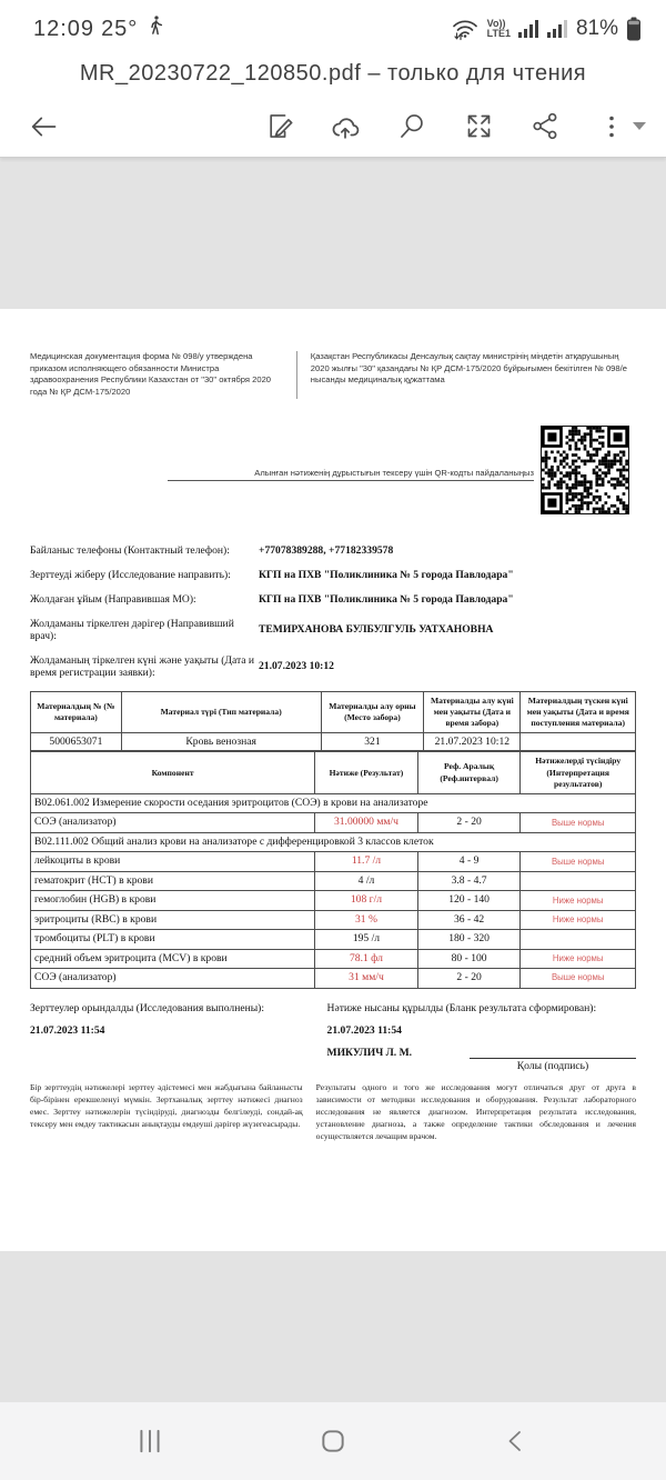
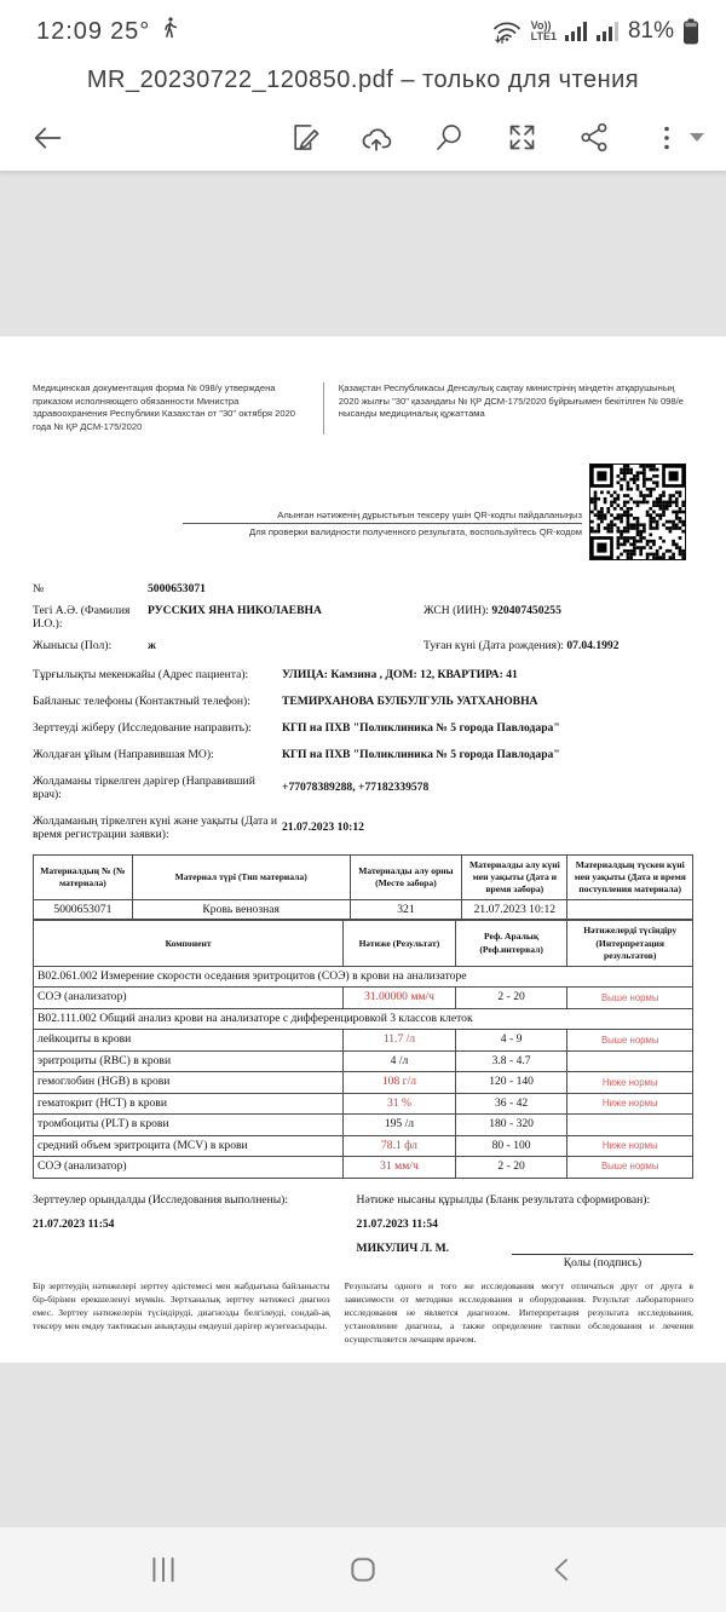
  12:09
  25°
  Vo))
  LTE1
  81%
  MR_20230722_120850.pdf – только для чтения
  Медицинская документация форма № 098/у утверждена приказом исполняющего обязанности Министра здравоохранения Республики Казахстан от "30" октября 2020 года № ҚР ДСМ-175/2020
  Қазақстан Республикасы Денсаулық сақтау министрінің міндетін атқарушының 2020 жылғы "30" қазандағы № ҚР ДСМ-175/2020 бұйрығымен бекітілген № 098/е нысанды медициналық құжаттама
  Алынған нәтиженің дұрыстығын тексеру үшін QR-кодты пайдаланыңыз
+ Для проверки валидности полученного результата, воспользуйтесь QR-кодом
+ №
+ 5000653071
+ Тегі А.Ә. (Фамилия И.О.):
+ РУССКИХ ЯНА НИКОЛАЕВНА
+ ЖСН (ИИН): 920407450255
+ Жынысы (Пол):
+ ж
+ Туған күні (Дата рождения): 07.04.1992
+ Тұрғылықты мекенжайы (Адрес пациента):
+ УЛИЦА: Камзина , ДОМ: 12, КВАРТИРА: 41
  Байланыс телефоны (Контактный телефон):
- +77078389288, +77182339578
+ ТЕМИРХАНОВА БУЛБУЛГУЛЬ УАТХАНОВНА
  Зерттеуді жіберу (Исследование направить):
  КГП на ПХВ "Поликлиника № 5 города Павлодара"
  Жолдаған ұйым (Направившая МО):
  КГП на ПХВ "Поликлиника № 5 города Павлодара"
  Жолдаманы тіркелген дәрігер (Направивший врач):
- ТЕМИРХАНОВА БУЛБУЛГУЛЬ УАТХАНОВНА
+ +77078389288, +77182339578
  Жолдаманың тіркелген күні және уақыты (Дата и время регистрации заявки):
  21.07.2023 10:12
  Материалдың № (№ материала)	Материал түрі (Тип материала)	Материалды алу орны (Место забора)	Материалды алу күні мен уақыты (Дата и время забора)	Материалдың түскен күні мен уақыты (Дата и время поступления материала)
  5000653071	Кровь венозная	321	21.07.2023 10:12
  Компонент	Нәтиже (Результат)	Реф. Аралық (Реф.интервал)	Нәтижелерді түсіндіру (Интерпретация результатов)
  В02.061.002 Измерение скорости оседания эритроцитов (СОЭ) в крови на анализаторе
  СОЭ (анализатор)	31.00000 мм/ч	2 - 20	Выше нормы
  В02.111.002 Общий анализ крови на анализаторе с дифференцировкой 3 классов клеток
  лейкоциты в крови	11.7 /л	4 - 9	Выше нормы
- гематокрит (HCT) в крови	4 /л	3.8 - 4.7
+ эритроциты (RBC) в крови	4 /л	3.8 - 4.7
  гемоглобин (HGB) в крови	108 г/л	120 - 140	Ниже нормы
- эритроциты (RBC) в крови	31 %	36 - 42	Ниже нормы
+ гематокрит (HCT) в крови	31 %	36 - 42	Ниже нормы
  тромбоциты (PLT) в крови	195 /л	180 - 320
  средний объем эритроцита (MCV) в крови	78.1 фл	80 - 100	Ниже нормы
  СОЭ (анализатор)	31 мм/ч	2 - 20	Выше нормы
  Зерттеулер орындалды (Исследования выполнены):
  21.07.2023 11:54
  Нәтиже нысаны құрылды (Бланк результата сформирован):
  21.07.2023 11:54
  МИКУЛИЧ Л. М.
  Қолы (подпись)
  Бір зерттеудің нәтижелері зерттеу әдістемесі мен жабдығына байланысты бір-бірінен ерекшеленуі мүмкін. Зертханалық зерттеу нәтижесі диагноз емес. Зерттеу нәтижелерін түсіндіруді, диагнозды белгілеуді, сондай-ақ тексеру мен емдеу тактикасын анықтауды емдеуші дәрігер жүзегеасырады.
  Результаты одного и того же исследования могут отличаться друг от друга в зависимости от методики исследования и оборудования. Результат лабораторного исследования не является диагнозом. Интерпретация результата исследования, установление диагноза, а также определение тактики обследования и лечения осуществляется лечащим врачом.
